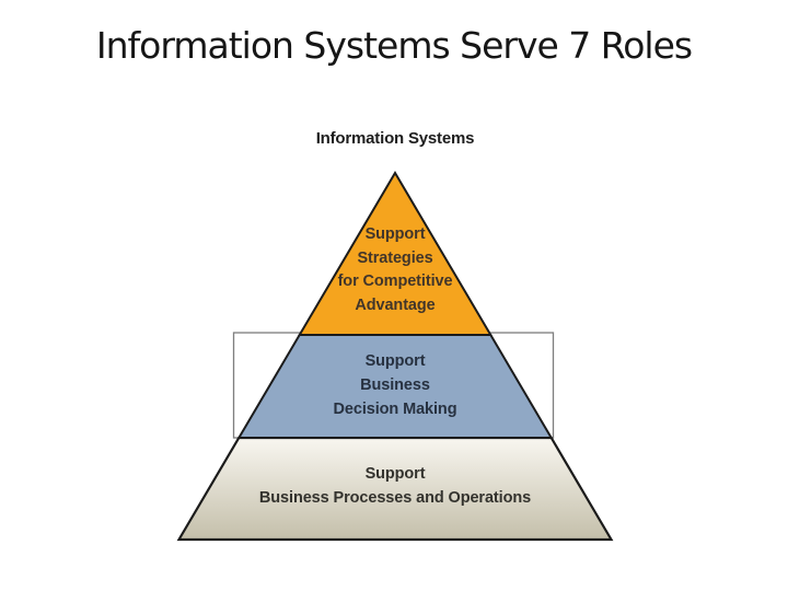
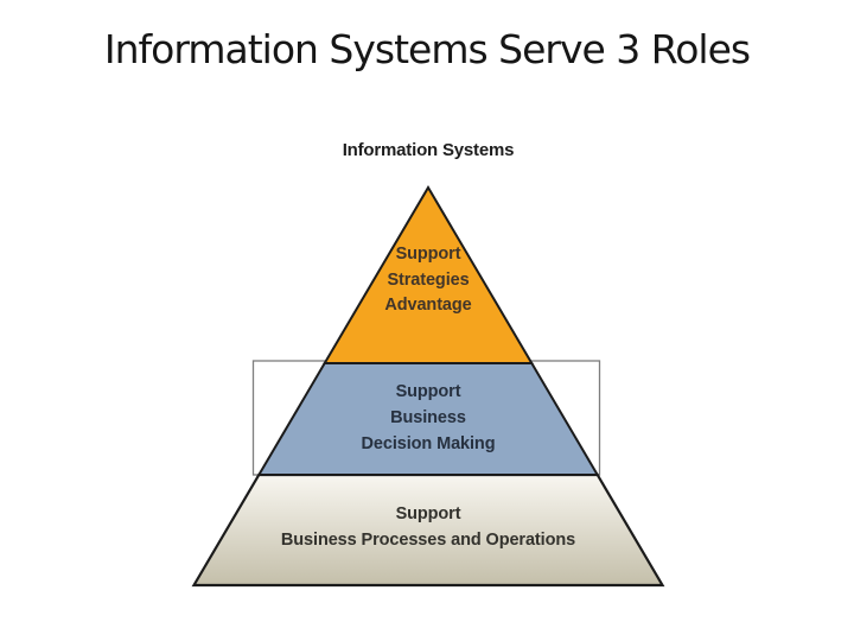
- Information Systems Serve 7 Roles
+ Information Systems Serve 3 Roles
  Information Systems
  Support
  Strategies
- for Competitive
  Advantage
  Support
  Business
  Decision Making
  Support
  Business Processes and Operations
